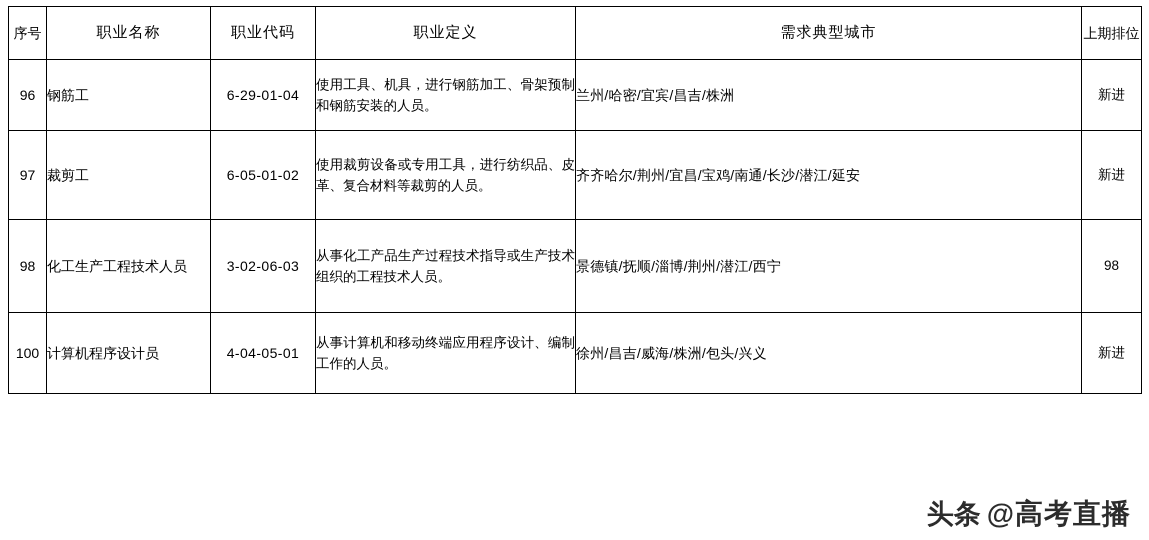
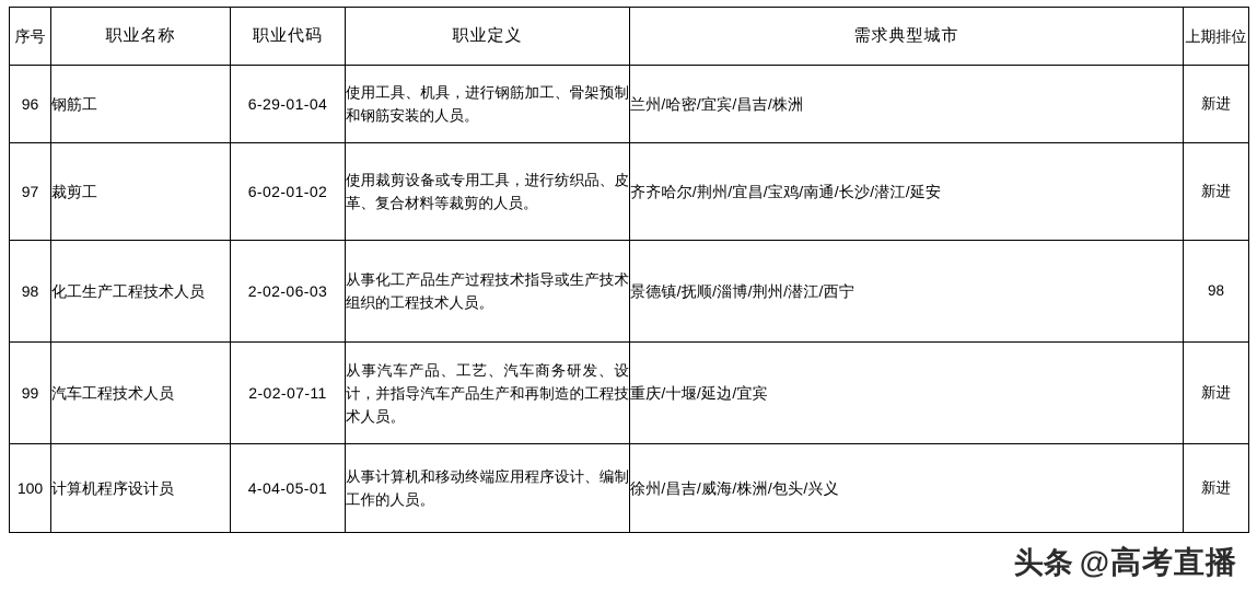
  序号	职业名称	职业代码	职业定义	需求典型城市	上期排位
  96	钢筋工	6-29-01-04	使用工具、机具，进行钢筋加工、骨架预制和钢筋安装的人员。	兰州/哈密/宜宾/昌吉/株洲	新进
- 97	裁剪工	6-05-01-02	使用裁剪设备或专用工具，进行纺织品、皮革、复合材料等裁剪的人员。	齐齐哈尔/荆州/宜昌/宝鸡/南通/长沙/潜江/延安	新进
+ 97	裁剪工	6-02-01-02	使用裁剪设备或专用工具，进行纺织品、皮革、复合材料等裁剪的人员。	齐齐哈尔/荆州/宜昌/宝鸡/南通/长沙/潜江/延安	新进
- 98	化工生产工程技术人员	3-02-06-03	从事化工产品生产过程技术指导或生产技术组织的工程技术人员。	景德镇/抚顺/淄博/荆州/潜江/西宁	98
+ 98	化工生产工程技术人员	2-02-06-03	从事化工产品生产过程技术指导或生产技术组织的工程技术人员。	景德镇/抚顺/淄博/荆州/潜江/西宁	98
+ 99	汽车工程技术人员	2-02-07-11	从事汽车产品、工艺、汽车商务研发、设计，并指导汽车产品生产和再制造的工程技术人员。	重庆/十堰/延边/宜宾	新进
  100	计算机程序设计员	4-04-05-01	从事计算机和移动终端应用程序设计、编制工作的人员。	徐州/昌吉/威海/株洲/包头/兴义	新进
  头条
  @高考直播
